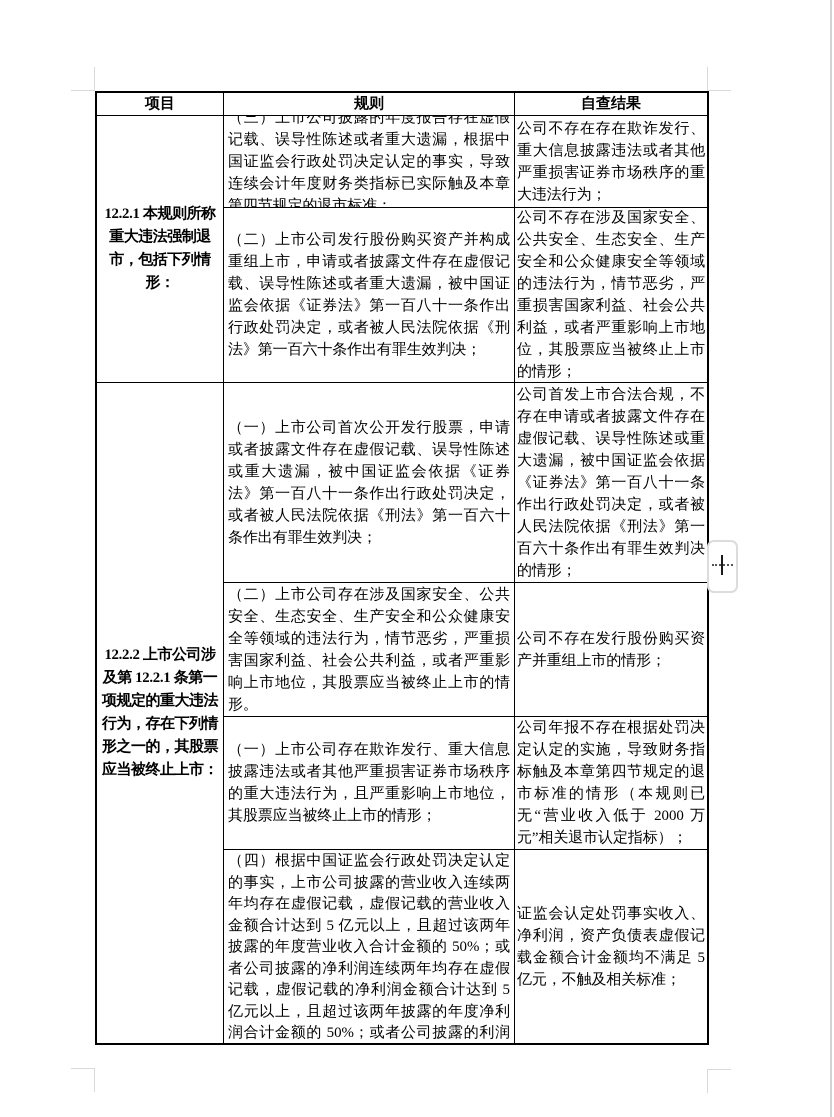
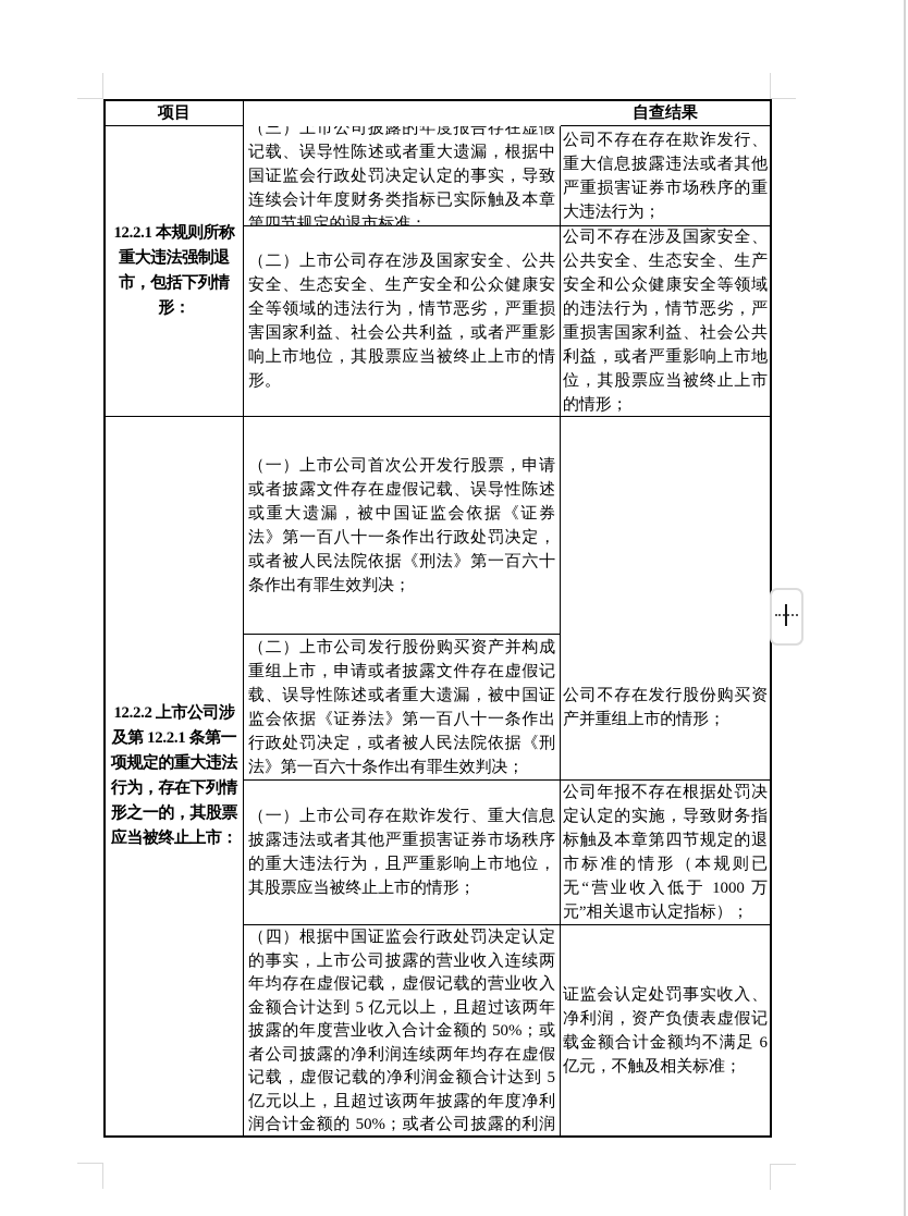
  项目
- 规则
  自查结果
  12.2.1 本规则所称重大违法强制退市，包括下列情形：
  （三）上市公司披露的年度报告存在虚假记载、误导性陈述或者重大遗漏，根据中国证监会行政处罚决定认定的事实，导致连续会计年度财务类指标已实际触及本章第四节规定的退市标准；
  公司不存在存在欺诈发行、重大信息披露违法或者其他严重损害证券市场秩序的重大违法行为；
- （二）上市公司发行股份购买资产并构成重组上市，申请或者披露文件存在虚假记载、误导性陈述或者重大遗漏，被中国证监会依据《证券法》第一百八十一条作出行政处罚决定，或者被人民法院依据《刑法》第一百六十条作出有罪生效判决；
+ （二）上市公司存在涉及国家安全、公共安全、生态安全、生产安全和公众健康安全等领域的违法行为，情节恶劣，严重损害国家利益、社会公共利益，或者严重影响上市地位，其股票应当被终止上市的情形。
  公司不存在涉及国家安全、公共安全、生态安全、生产安全和公众健康安全等领域的违法行为，情节恶劣，严重损害国家利益、社会公共利益，或者严重影响上市地位，其股票应当被终止上市的情形；
  12.2.2 上市公司涉及第 12.2.1 条第一项规定的重大违法行为，存在下列情形之一的，其股票应当被终止上市：
  （一）上市公司首次公开发行股票，申请或者披露文件存在虚假记载、误导性陈述或重大遗漏，被中国证监会依据《证券法》第一百八十一条作出行政处罚决定，或者被人民法院依据《刑法》第一百六十条作出有罪生效判决；
- 公司首发上市合法合规，不存在申请或者披露文件存在虚假记载、误导性陈述或重大遗漏，被中国证监会依据《证券法》第一百八十一条作出行政处罚决定，或者被人民法院依据《刑法》第一百六十条作出有罪生效判决的情形；
- （二）上市公司存在涉及国家安全、公共安全、生态安全、生产安全和公众健康安全等领域的违法行为，情节恶劣，严重损害国家利益、社会公共利益，或者严重影响上市地位，其股票应当被终止上市的情形。
+ （二）上市公司发行股份购买资产并构成重组上市，申请或者披露文件存在虚假记载、误导性陈述或者重大遗漏，被中国证监会依据《证券法》第一百八十一条作出行政处罚决定，或者被人民法院依据《刑法》第一百六十条作出有罪生效判决；
  公司不存在发行股份购买资产并重组上市的情形；
  （一）上市公司存在欺诈发行、重大信息披露违法或者其他严重损害证券市场秩序的重大违法行为，且严重影响上市地位，其股票应当被终止上市的情形；
- 公司年报不存在根据处罚决定认定的实施，导致财务指标触及本章第四节规定的退市标准的情形（本规则已无“营业收入低于 2000 万元”相关退市认定指标）；
+ 公司年报不存在根据处罚决定认定的实施，导致财务指标触及本章第四节规定的退市标准的情形（本规则已无“营业收入低于 1000 万元”相关退市认定指标）；
  （四）根据中国证监会行政处罚决定认定的事实，上市公司披露的营业收入连续两年均存在虚假记载，虚假记载的营业收入金额合计达到 5 亿元以上，且超过该两年披露的年度营业收入合计金额的 50%；或者公司披露的净利润连续两年均存在虚假记载，虚假记载的净利润金额合计达到 5 亿元以上，且超过该两年披露的年度净利润合计金额的 50%；或者公司披露的利润
- 证监会认定处罚事实收入、净利润，资产负债表虚假记载金额合计金额均不满足 5 亿元，不触及相关标准；
+ 证监会认定处罚事实收入、净利润，资产负债表虚假记载金额合计金额均不满足 6 亿元，不触及相关标准；
